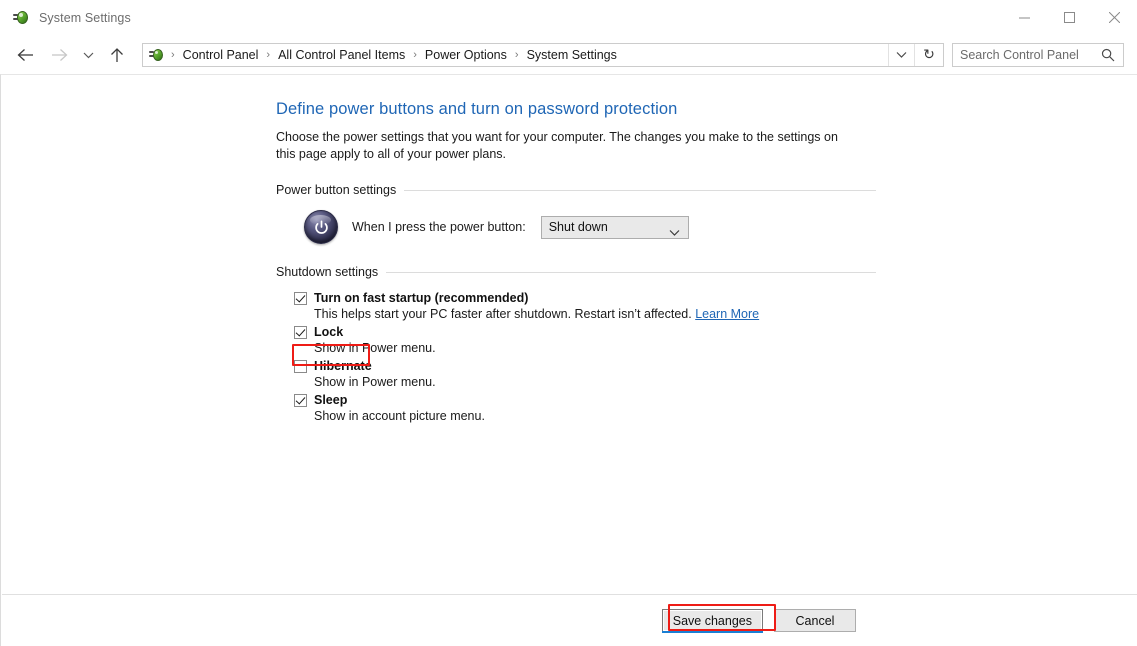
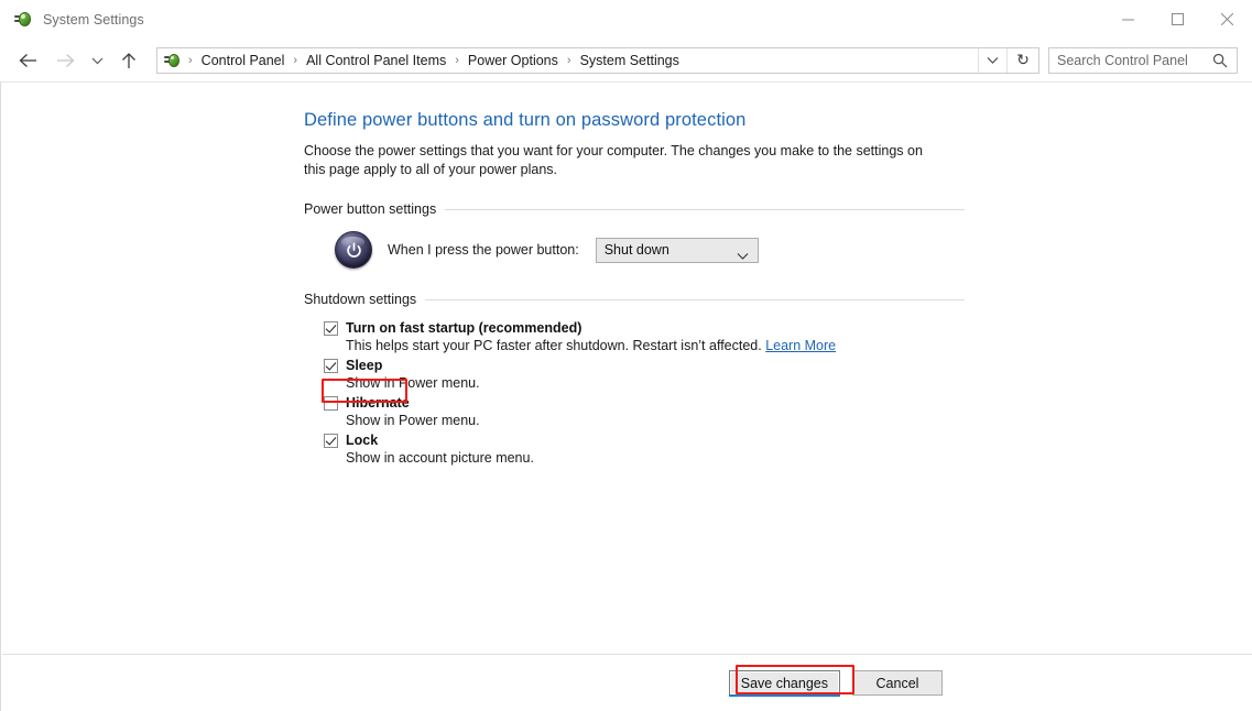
  System Settings
  ›
  Control Panel
  ›
  All Control Panel Items
  ›
  Power Options
  ›
  System Settings
  ↻
  Search Control Panel
  Define power buttons and turn on password protection
  Choose the power settings that you want for your computer. The changes you make to the settings on this page apply to all of your power plans.
  Power button settings
  When I press the power button:
  Shut down
  Shutdown settings
  Turn on fast startup (recommended)
  This helps start your PC faster after shutdown. Restart isn’t affected. Learn More
- Lock
+ Sleep
  Show in Power menu.
  Hibernate
  Show in Power menu.
- Sleep
+ Lock
  Show in account picture menu.
  Save changes
  Cancel
